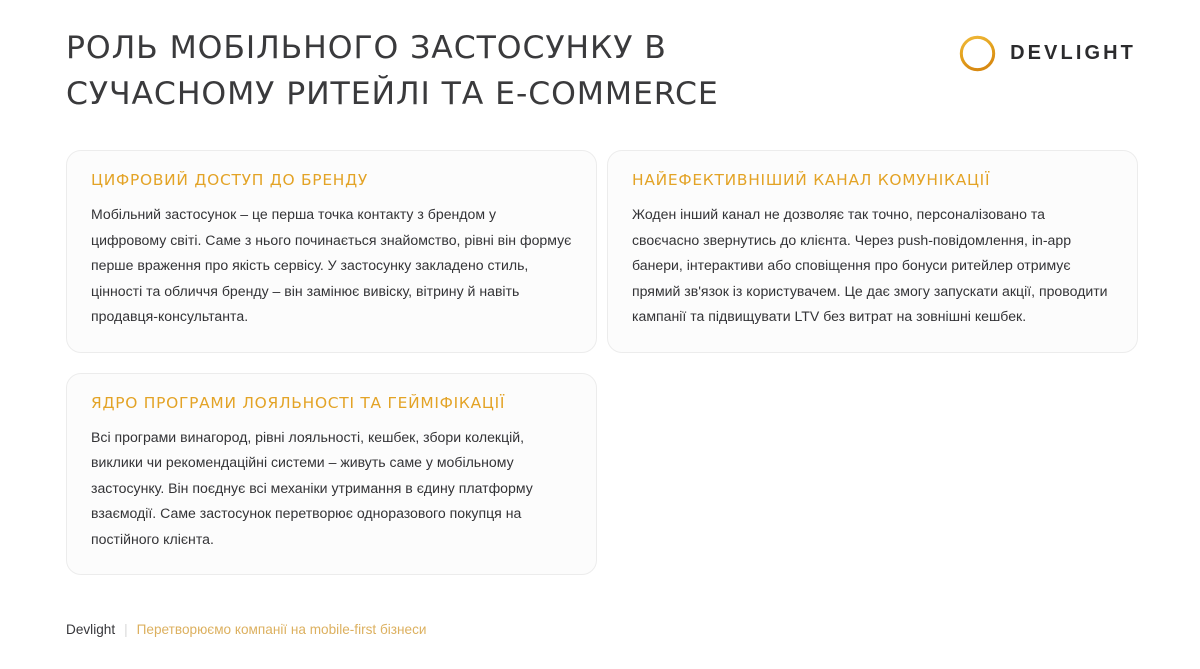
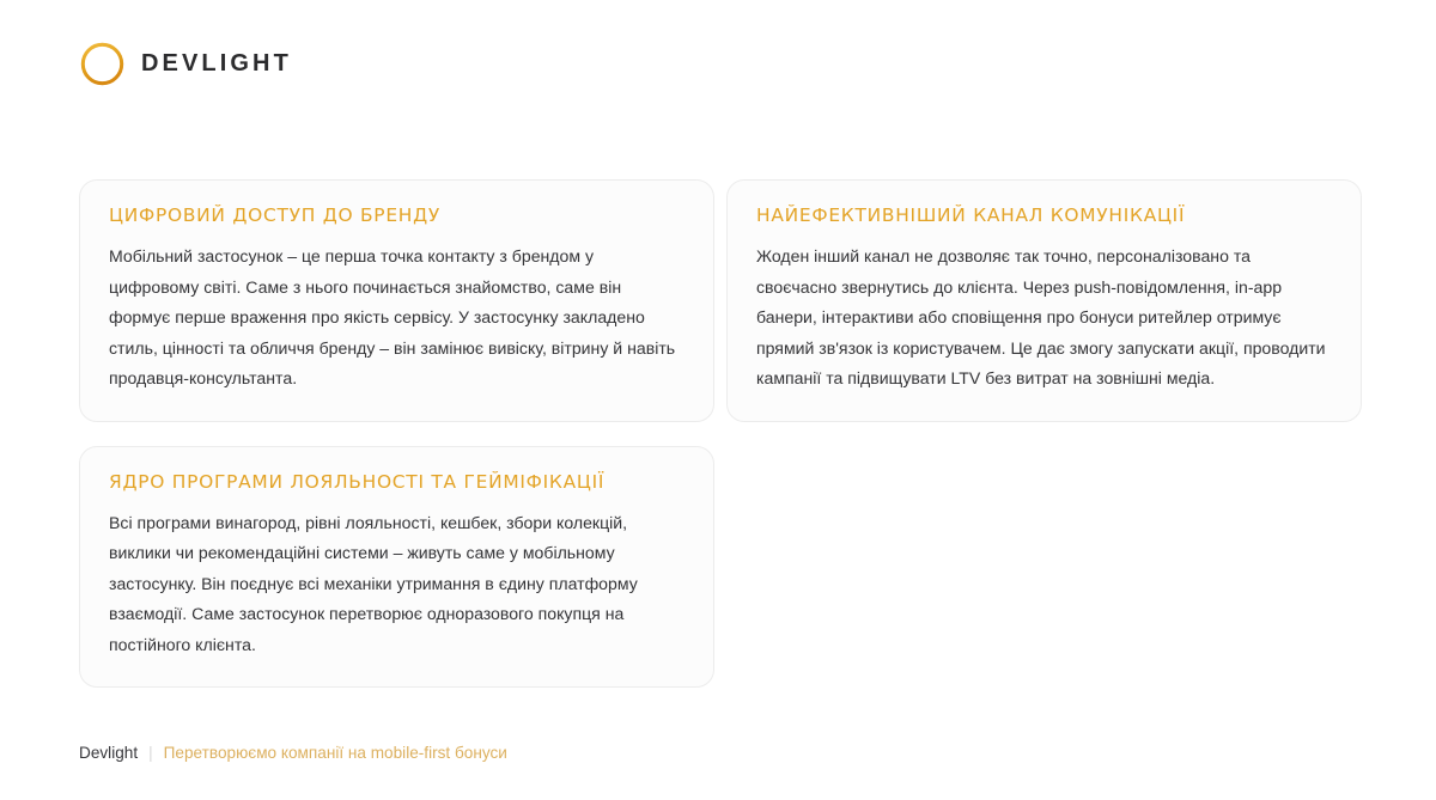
- РОЛЬ МОБІЛЬНОГО ЗАСТОСУНКУ В СУЧАСНОМУ РИТЕЙЛІ ТА E-COMMERCE
  DEVLIGHT
  ЦИФРОВИЙ ДОСТУП ДО БРЕНДУ
- Мобільний застосунок – це перша точка контакту з брендом у цифровому світі. Саме з нього починається знайомство, рівні він формує перше враження про якість сервісу. У застосунку закладено стиль, цінності та обличчя бренду – він замінює вивіску, вітрину й навіть продавця-консультанта.
+ Мобільний застосунок – це перша точка контакту з брендом у цифровому світі. Саме з нього починається знайомство, саме він формує перше враження про якість сервісу. У застосунку закладено стиль, цінності та обличчя бренду – він замінює вивіску, вітрину й навіть продавця-консультанта.
  НАЙЕФЕКТИВНІШИЙ КАНАЛ КОМУНІКАЦІЇ
- Жоден інший канал не дозволяє так точно, персоналізовано та своєчасно звернутись до клієнта. Через push-повідомлення, in-app банери, інтерактиви або сповіщення про бонуси ритейлер отримує прямий зв'язок із користувачем. Це дає змогу запускати акції, проводити кампанії та підвищувати LTV без витрат на зовнішні кешбек.
+ Жоден інший канал не дозволяє так точно, персоналізовано та своєчасно звернутись до клієнта. Через push-повідомлення, in-app банери, інтерактиви або сповіщення про бонуси ритейлер отримує прямий зв'язок із користувачем. Це дає змогу запускати акції, проводити кампанії та підвищувати LTV без витрат на зовнішні медіа.
  ЯДРО ПРОГРАМИ ЛОЯЛЬНОСТІ ТА ГЕЙМІФІКАЦІЇ
  Всі програми винагород, рівні лояльності, кешбек, збори колекцій, виклики чи рекомендаційні системи – живуть саме у мобільному застосунку. Він поєднує всі механіки утримання в єдину платформу взаємодії. Саме застосунок перетворює одноразового покупця на постійного клієнта.
  Devlight
  |
- Перетворюємо компанії на mobile-first бізнеси
+ Перетворюємо компанії на mobile-first бонуси
